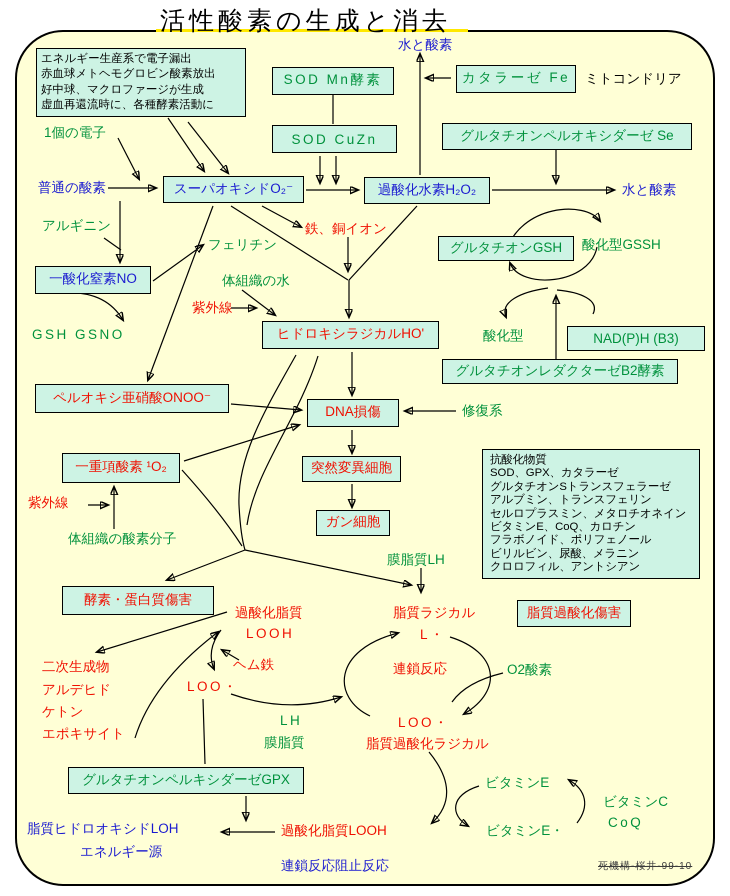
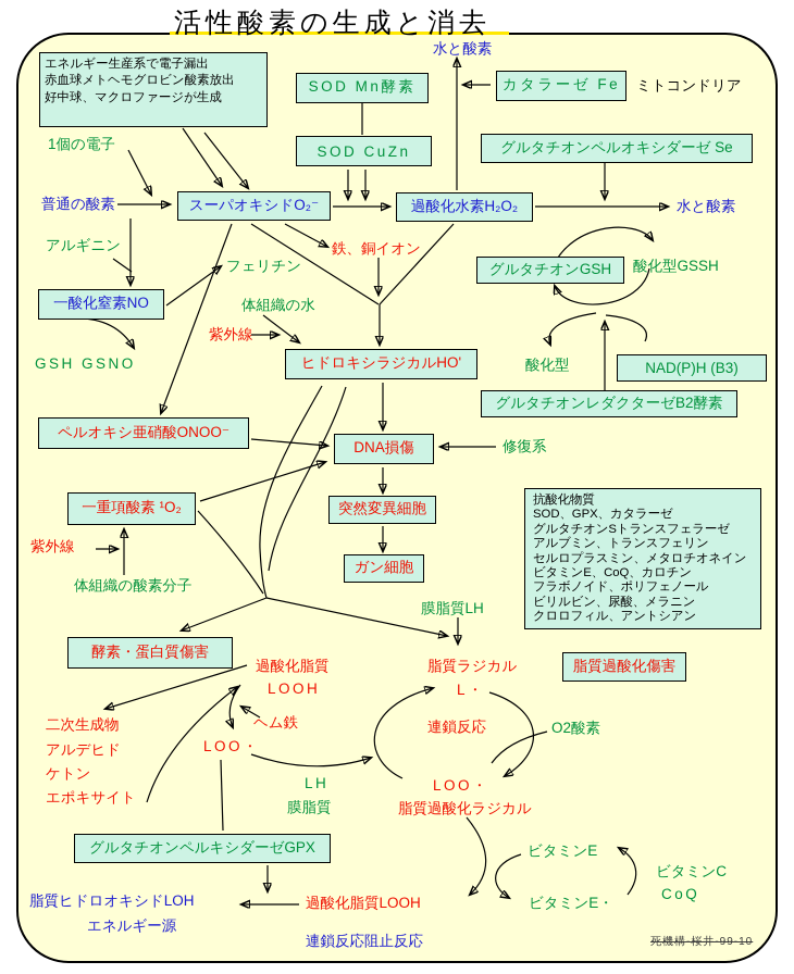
  活性酸素の生成と消去
  エネルギー生産系で電子漏出
  赤血球メトヘモグロビン酸素放出
  好中球、マクロファージが生成
- 虚血再還流時に、各種酵素活動に
  SOD Mn酵素
  SOD CuZn
  カタラーゼ Fe
  グルタチオンペルオキシダーゼ Se
  スーパオキシドO₂⁻
  過酸化水素H₂O₂
  一酸化窒素NO
  グルタチオンGSH
  NAD(P)H (B3)
  グルタチオンレダクターゼB2酵素
  ヒドロキシラジカルHO'
  ペルオキシ亜硝酸ONOO⁻
  DNA損傷
  一重項酸素 ¹O₂
  突然変異細胞
  ガン細胞
  酵素・蛋白質傷害
  脂質過酸化傷害
  グルタチオンペルキシダーゼGPX
  抗酸化物質
  SOD、GPX、カタラーゼ
  グルタチオンSトランスフェラーゼ
  アルブミン、トランスフェリン
  セルロプラスミン、メタロチオネイン
  ビタミンE、CoQ、カロチン
  フラボノイド、ポリフェノール
  ビリルビン、尿酸、メラニン
  クロロフィル、アントシアン
  1個の電子
  水と酸素
  ミトコンドリア
  普通の酸素
  水と酸素
  アルギニン
  フェリチン
  鉄、銅イオン
  酸化型GSSH
  体組織の水
  紫外線
  GSH GSNO
  酸化型
  修復系
  紫外線
  体組織の酸素分子
  膜脂質LH
  過酸化脂質
  LOOH
  脂質ラジカル
  L・
  二次生成物
  アルデヒド
  ケトン
  エポキサイト
  ヘム鉄
  LOO・
  連鎖反応
  O2酸素
  LH
  膜脂質
  LOO・
  脂質過酸化ラジカル
  脂質ヒドロオキシドLOH
  エネルギー源
  過酸化脂質LOOH
  ビタミンE
  ビタミンC
  CoQ
  ビタミンE・
  連鎖反応阻止反応
  死機構-桜井-99-10
